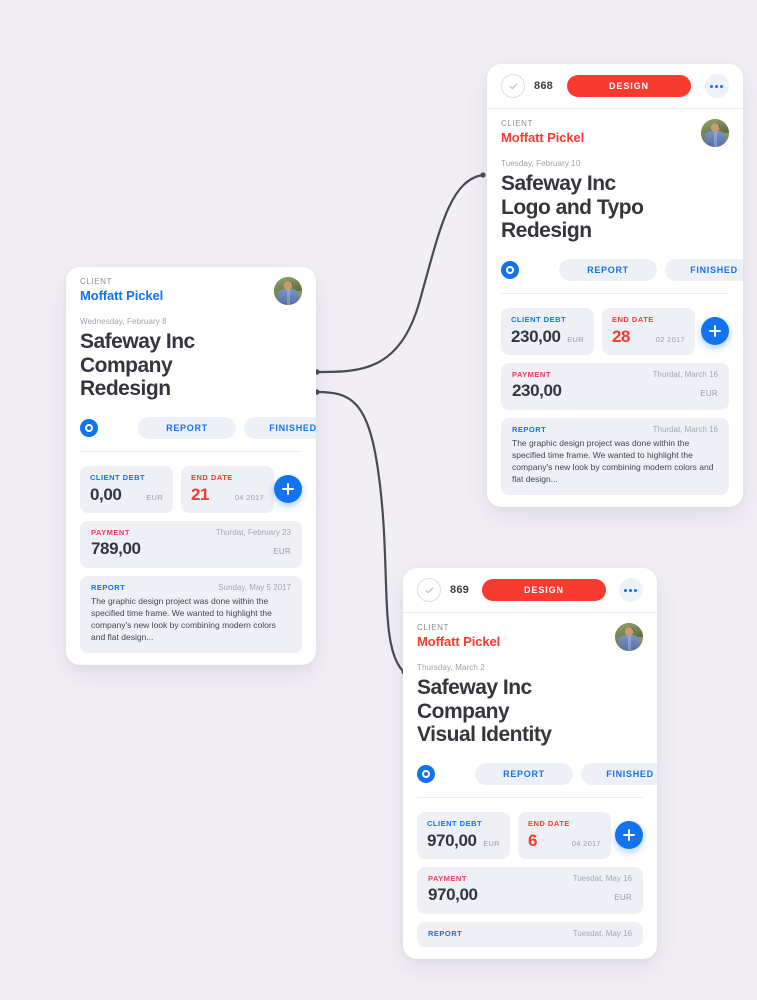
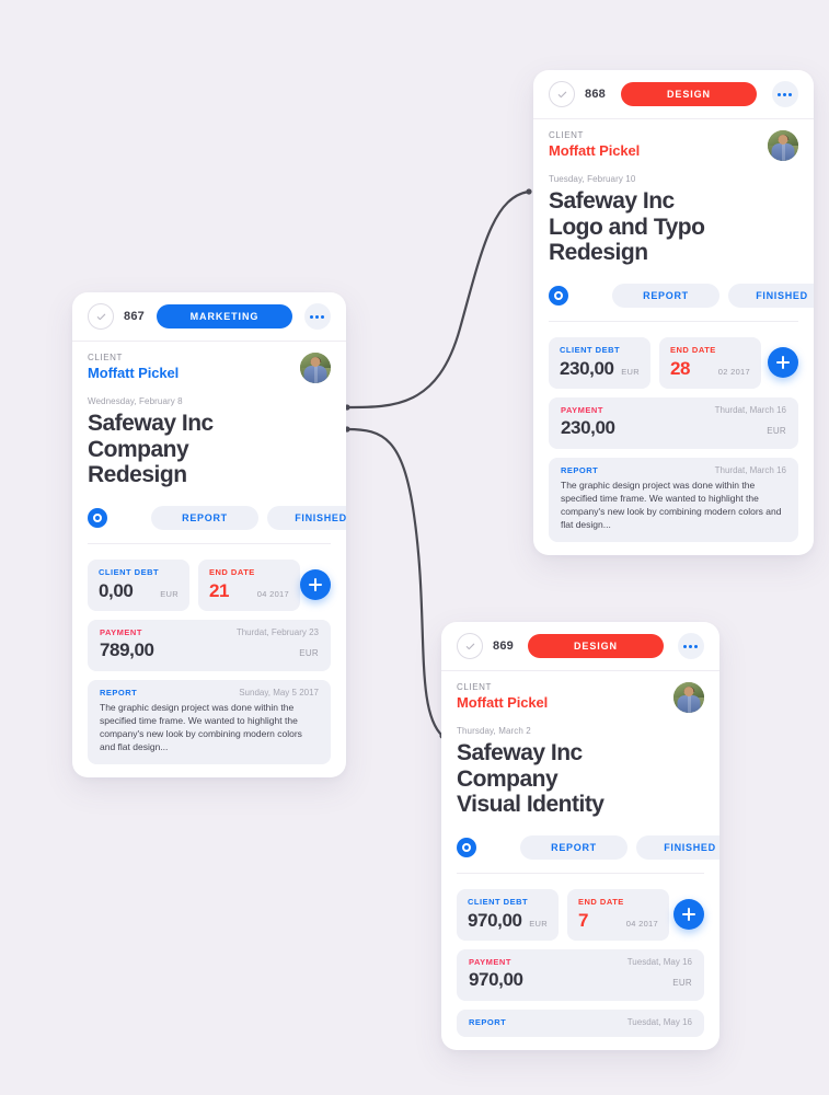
  868
  DESIGN
  CLIENT
  Moffatt Pickel
  Tuesday, February 10
  Safeway Inc
  Logo and Typo
  Redesign
  REPORT
  FINISHED
  CLIENT DEBT
  230,00
  EUR
  END DATE
  28
  02 2017
  PAYMENT
  Thurdat, March 16
  230,00
  EUR
  REPORT
  Thurdat, March 16
  The graphic design project was done within the specified time frame. We wanted to highlight the company's new look by combining modern colors and flat design...
+ 867
+ MARKETING
  CLIENT
  Moffatt Pickel
  Wednesday, February 8
  Safeway Inc
  Company
  Redesign
  REPORT
  FINISHED
  CLIENT DEBT
  0,00
  EUR
  END DATE
  21
  04 2017
  PAYMENT
  Thurdat, February 23
  789,00
  EUR
  REPORT
  Sunday, May 5 2017
  The graphic design project was done within the specified time frame. We wanted to highlight the company's new look by combining modern colors and flat design...
  869
  DESIGN
  CLIENT
  Moffatt Pickel
  Thursday, March 2
  Safeway Inc
  Company
  Visual Identity
  REPORT
  FINISHED
  CLIENT DEBT
  970,00
  EUR
  END DATE
- 6
+ 7
  04 2017
  PAYMENT
  Tuesdat, May 16
  970,00
  EUR
  REPORT
  Tuesdat, May 16
